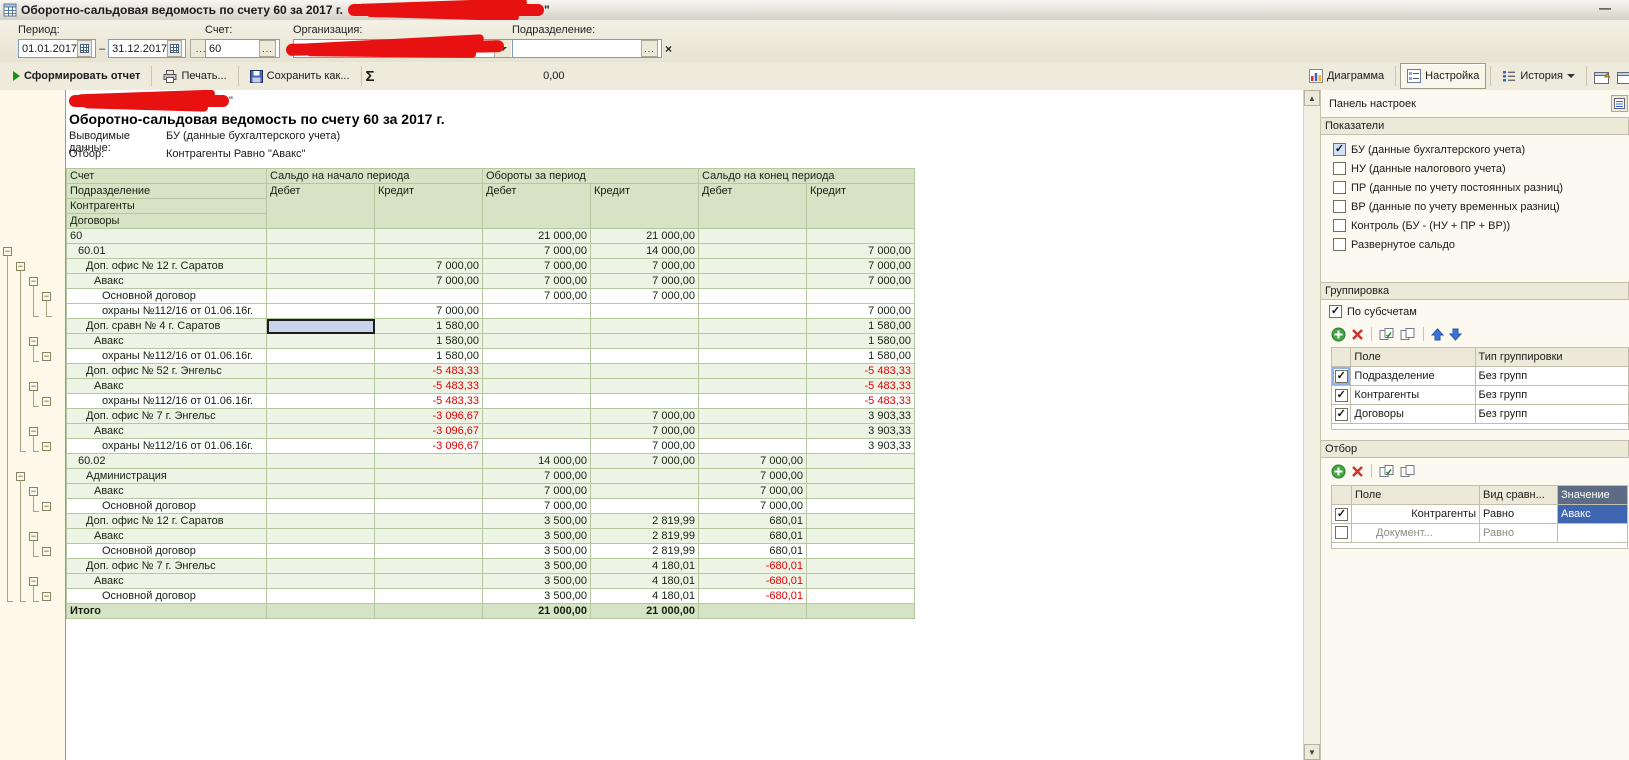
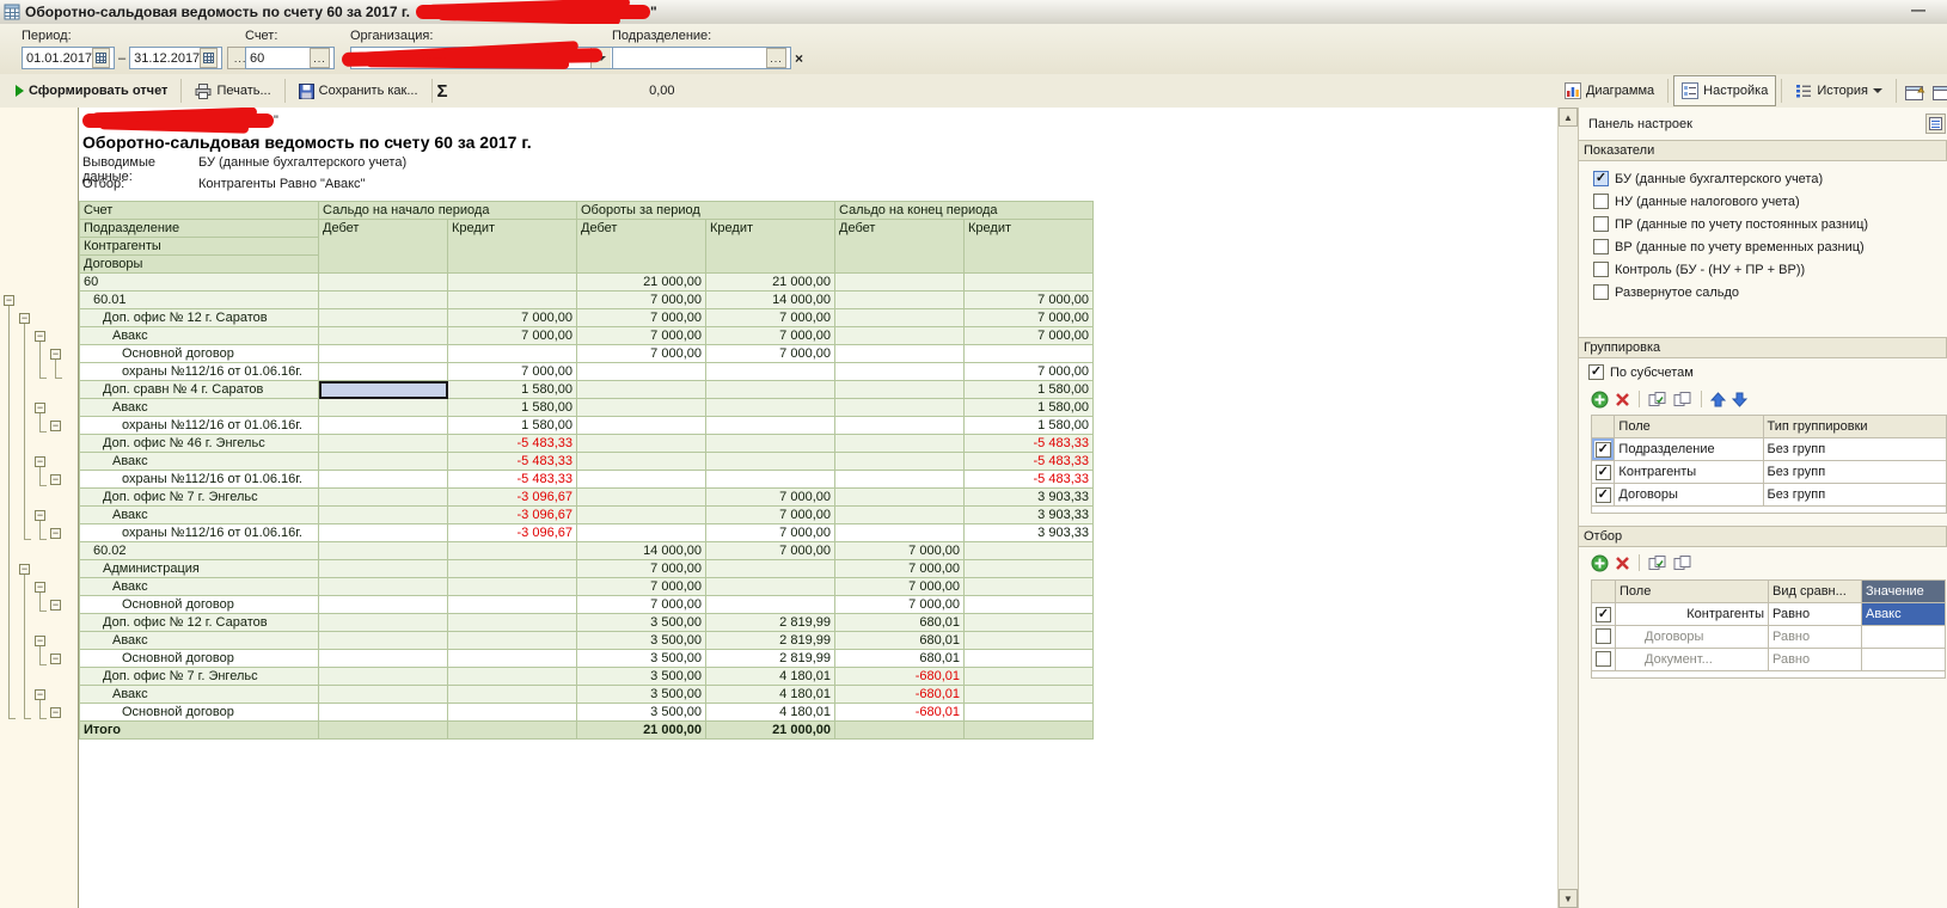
  Оборотно-сальдовая ведомость по счету 60 за 2017 г.
  "
  —
  Период:
  01.01.2017
  –
  31.12.2017
  Счет:
  60
  ...
  Организация:
  Подразделение:
  ...
  ×
  Сформировать отчет
  Печать...
  Сохранить как...
  Σ
  0,00
  Диаграмма
  Настройка
  История
  −
  −
  −
  −
  −
  −
  −
  −
  −
  −
  −
  −
  −
  −
  −
  −
  −
  "
  Оборотно-сальдовая ведомость по счету 60 за 2017 г.
  Выводимые данные:
  БУ (данные бухгалтерского учета)
  Отбор:
  Контрагенты Равно "Авакс"
  Счет	Сальдо на начало периода	Обороты за период	Сальдо на конец периода
  Подразделение	Дебет	Кредит	Дебет	Кредит	Дебет	Кредит
  Контрагенты
  Договоры
  60			21 000,00	21 000,00
  60.01			7 000,00	14 000,00		7 000,00
  Доп. офис № 12 г. Саратов		7 000,00	7 000,00	7 000,00		7 000,00
  Авакс		7 000,00	7 000,00	7 000,00		7 000,00
  Основной договор			7 000,00	7 000,00
  охраны №112/16 от 01.06.16г.		7 000,00				7 000,00
  Доп. сравн № 4 г. Саратов		1 580,00				1 580,00
  Авакс		1 580,00				1 580,00
  охраны №112/16 от 01.06.16г.		1 580,00				1 580,00
- Доп. офис № 52 г. Энгельс		-5 483,33				-5 483,33
+ Доп. офис № 46 г. Энгельс		-5 483,33				-5 483,33
  Авакс		-5 483,33				-5 483,33
  охраны №112/16 от 01.06.16г.		-5 483,33				-5 483,33
  Доп. офис № 7 г. Энгельс		-3 096,67		7 000,00		3 903,33
  Авакс		-3 096,67		7 000,00		3 903,33
  охраны №112/16 от 01.06.16г.		-3 096,67		7 000,00		3 903,33
  60.02			14 000,00	7 000,00	7 000,00
  Администрация			7 000,00		7 000,00
  Авакс			7 000,00		7 000,00
  Основной договор			7 000,00		7 000,00
  Доп. офис № 12 г. Саратов			3 500,00	2 819,99	680,01
  Авакс			3 500,00	2 819,99	680,01
  Основной договор			3 500,00	2 819,99	680,01
  Доп. офис № 7 г. Энгельс			3 500,00	4 180,01	-680,01
  Авакс			3 500,00	4 180,01	-680,01
  Основной договор			3 500,00	4 180,01	-680,01
  Итого			21 000,00	21 000,00
  ▲
  ▼
  Панель настроек
  Показатели
  ✓
  БУ (данные бухгалтерского учета)
  НУ (данные налогового учета)
  ПР (данные по учету постоянных разниц)
  ВР (данные по учету временных разниц)
  Контроль (БУ - (НУ + ПР + ВР))
  Развернутое сальдо
  Группировка
  ✓
  По субсчетам
  	Поле	Тип группировки
  ✓	Подразделение	Без групп
  ✓	Контрагенты	Без групп
  ✓	Договоры	Без групп
  Отбор
  	Поле	Вид сравн...	Значение
  ✓	Контрагенты	Равно	Авакс
+ 	Договоры	Равно
  	Документ...	Равно
